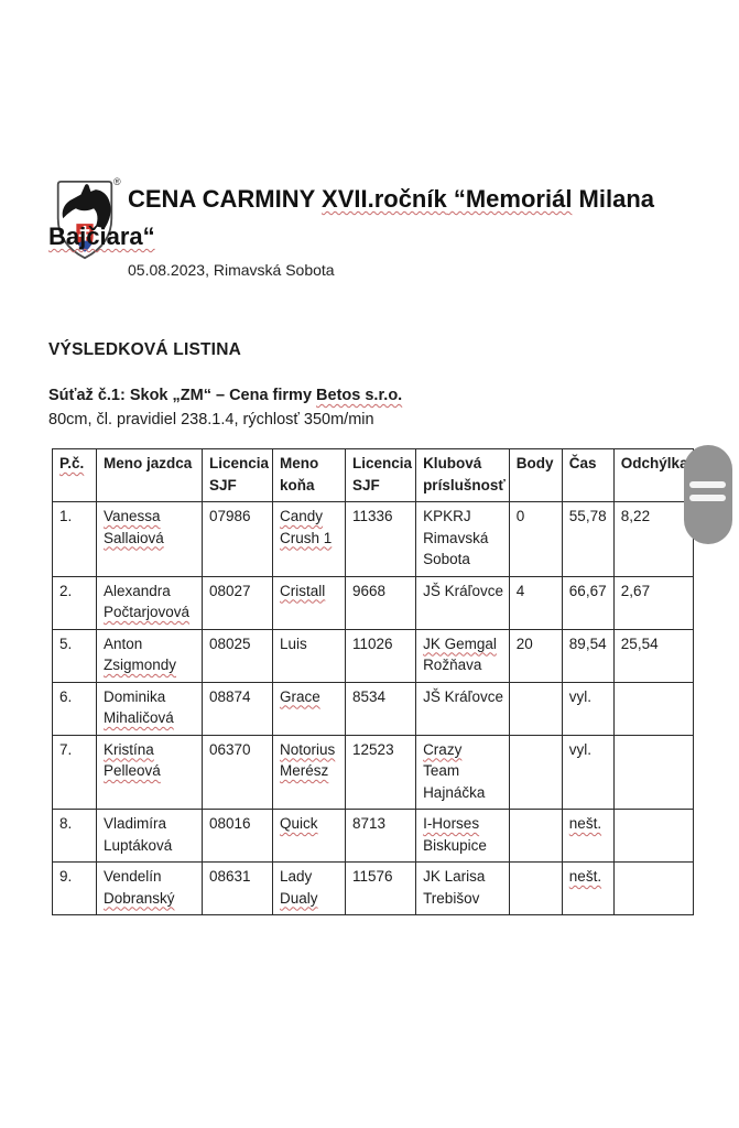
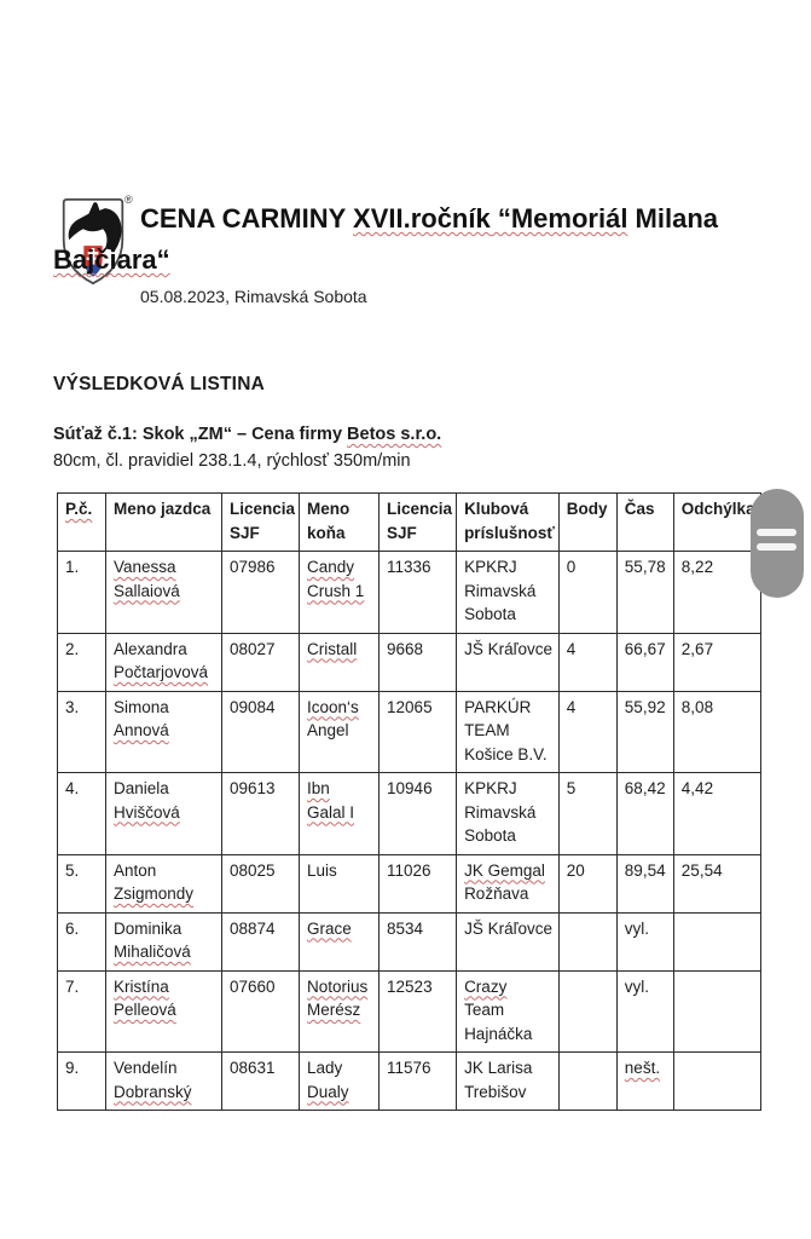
  ®
  CENA CARMINY XVII.ročník “Memoriál Milana
  Bajčiara“
  05.08.2023, Rimavská Sobota
  VÝSLEDKOVÁ LISTINA
  Súťaž č.1: Skok „ZM“ – Cena firmy Betos s.r.o.
  80cm, čl. pravidiel 238.1.4, rýchlosť 350m/min
  P.č.	Meno jazdca	LicenciaSJF	Menokoňa	LicenciaSJF	Klubovápríslušnosť	Body	Čas	Odchýlk
  1.	VanessaSallaiová	07986	CandyCrush 1	11336	KPKRJRimavskáSobota	0	55,78	8,22
  2.	AlexandraPočtarjovová	08027	Cristall	9668	JŠ Kráľovce	4	66,67	2,67
+ 3.	SimonaAnnová	09084	Icoon‘sAngel	12065	PARKÚRTEAMKošice B.V.	4	55,92	8,08
+ 4.	DanielaHviščová	09613	IbnGalal I	10946	KPKRJRimavskáSobota	5	68,42	4,42
  5.	AntonZsigmondy	08025	Luis	11026	JK GemgalRožňava	20	89,54	25,54
  6.	DominikaMihaličová	08874	Grace	8534	JŠ Kráľovce		vyl.
- 7.	KristínaPelleová	06370	NotoriusMerész	12523	CrazyTeamHajnáčka		vyl.
+ 7.	KristínaPelleová	07660	NotoriusMerész	12523	CrazyTeamHajnáčka		vyl.
- 8.	VladimíraLuptáková	08016	Quick	8713	I-HorsesBiskupice		nešt.
  9.	VendelínDobranský	08631	LadyDualy	11576	JK LarisaTrebišov		nešt.
